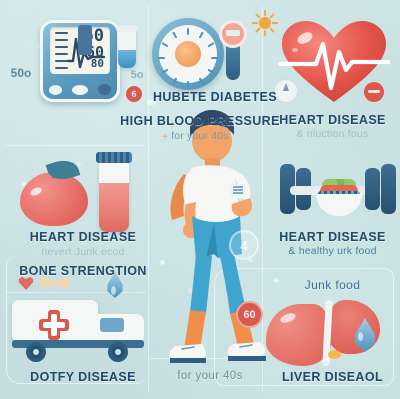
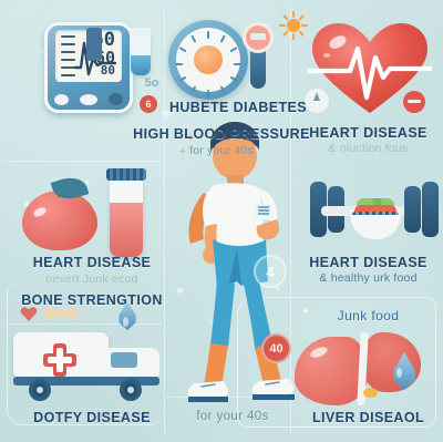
  +
  +
  ✧
  +
  +
  ✦
  ✧
  80
- 50o
  5o
  6
  4
- 60
+ 40
  HIGH BLOOD PRESSURE
  for your 40s
  HUBETE DIABETES
  HEART DISEASE
  & nluction fous
  HEART DISEASE
  nevert Junk ecod
  BONE STRENGTION
  DOTFY DISEASE
  HEART DISEASE
  & healthy urk food
  Junk food
  LIVER DISEAOL
  for your 40s
